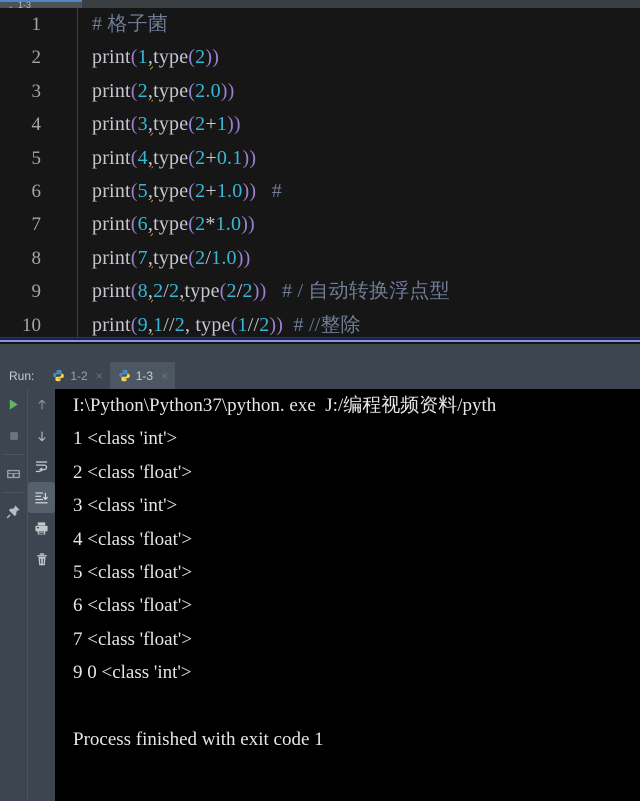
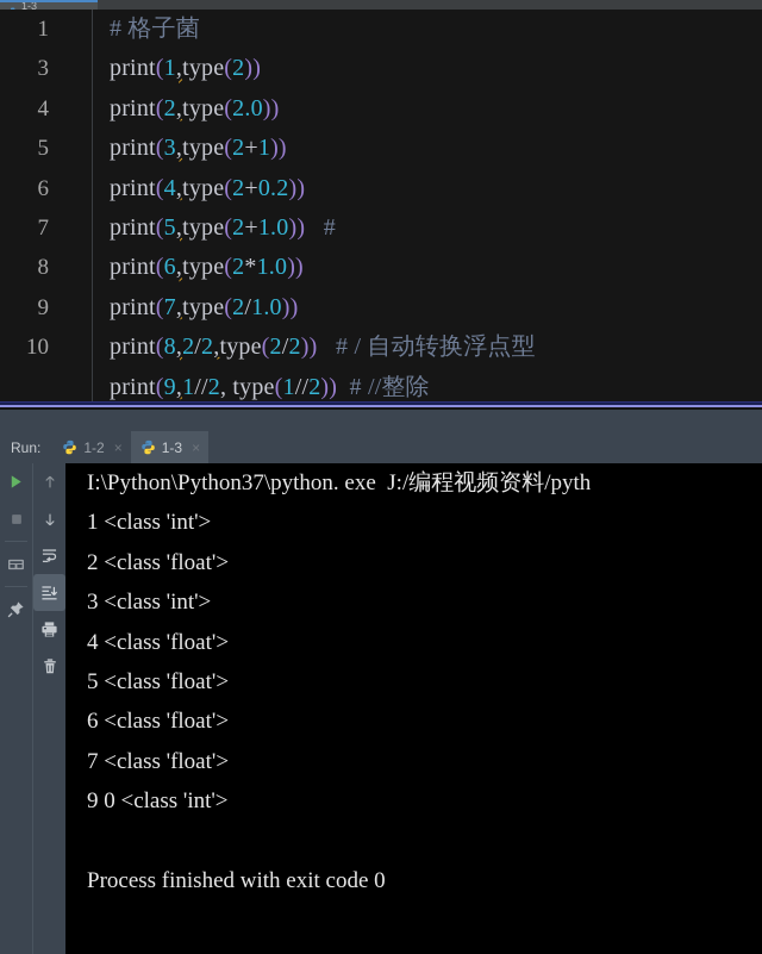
  1-3
  1
- 2
  3
  4
  5
  6
  7
  8
  9
  10
  # 格子菌
  print(1,type(2))
  print(2,type(2.0))
  print(3,type(2+1))
- print(4,type(2+0.1))
+ print(4,type(2+0.2))
  print(5,type(2+1.0)) #
  print(6,type(2*1.0))
  print(7,type(2/1.0))
  print(8,2/2,type(2/2)) # / 自动转换浮点型
  print(9,1//2, type(1//2)) # //整除
  Run:
  1-2
  ×
  1-3
  ×
  I:\Python\Python37\python. exe J:/编程视频资料/pyth
  1 <class 'int'>
  2 <class 'float'>
  3 <class 'int'>
  4 <class 'float'>
  5 <class 'float'>
  6 <class 'float'>
  7 <class 'float'>
  9 0 <class 'int'>
- Process finished with exit code 1
+ Process finished with exit code 0
